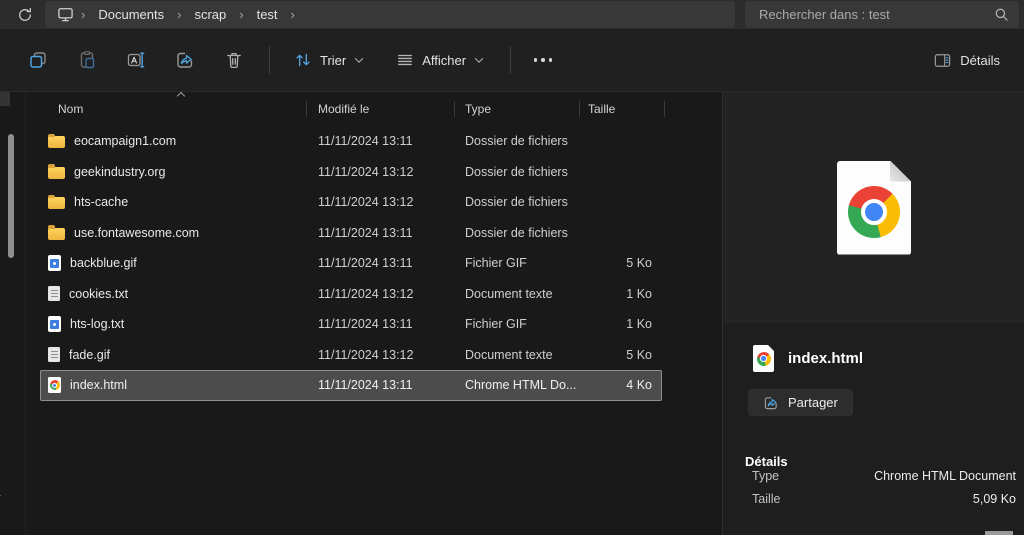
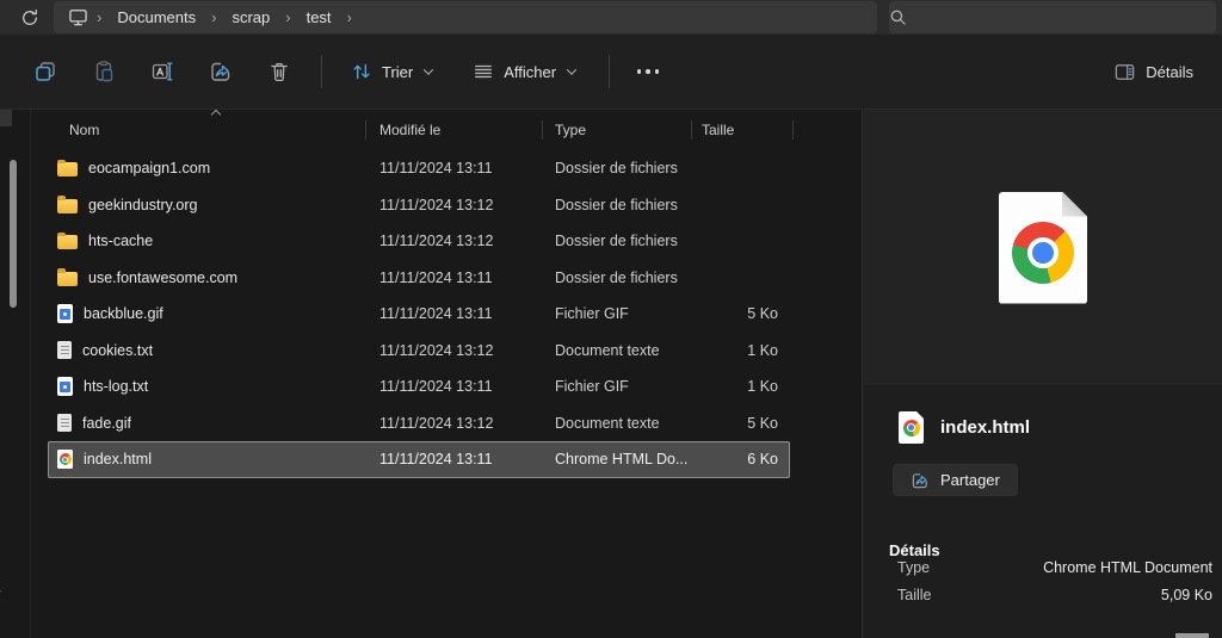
  Documents
  scrap
  test
- Rechercher dans : test
  Trier
  Afficher
  Détails
  Nom
  Modifié le
  Type
  Taille
  eocampaign1.com
  11/11/2024 13:11
  Dossier de fichiers
  geekindustry.org
  11/11/2024 13:12
  Dossier de fichiers
  hts-cache
  11/11/2024 13:12
  Dossier de fichiers
  use.fontawesome.com
  11/11/2024 13:11
  Dossier de fichiers
  backblue.gif
  11/11/2024 13:11
  Fichier GIF
  5 Ko
  cookies.txt
  11/11/2024 13:12
  Document texte
  1 Ko
  hts-log.txt
  11/11/2024 13:11
  Fichier GIF
  1 Ko
  fade.gif
  11/11/2024 13:12
  Document texte
  5 Ko
  index.html
  11/11/2024 13:11
  Chrome HTML Do...
- 4 Ko
+ 6 Ko
  index.html
  Partager
  Détails
  Type
  Chrome HTML Document
  Taille
  5,09 Ko
